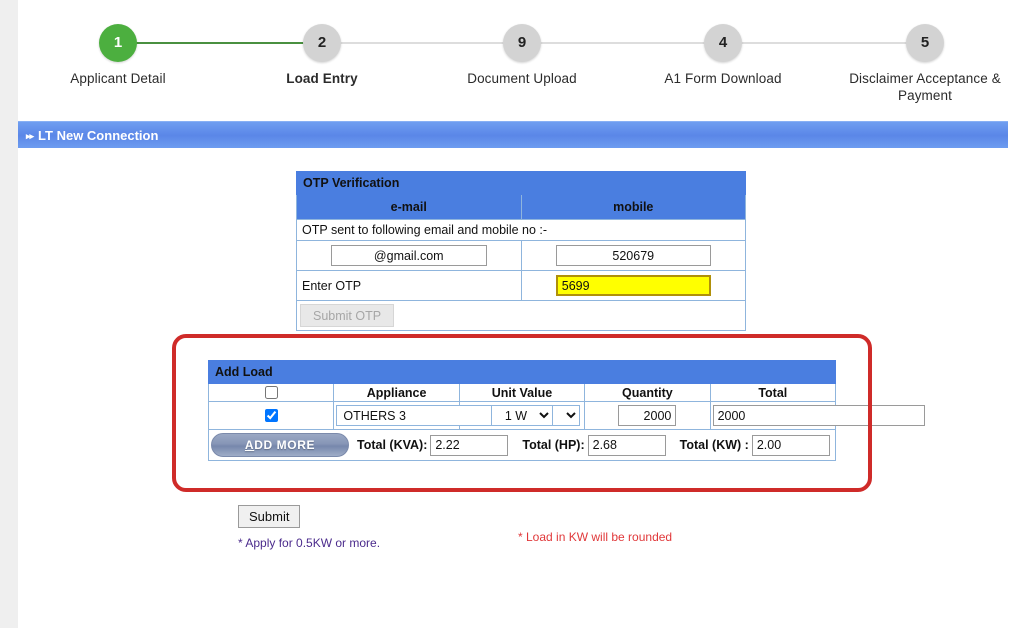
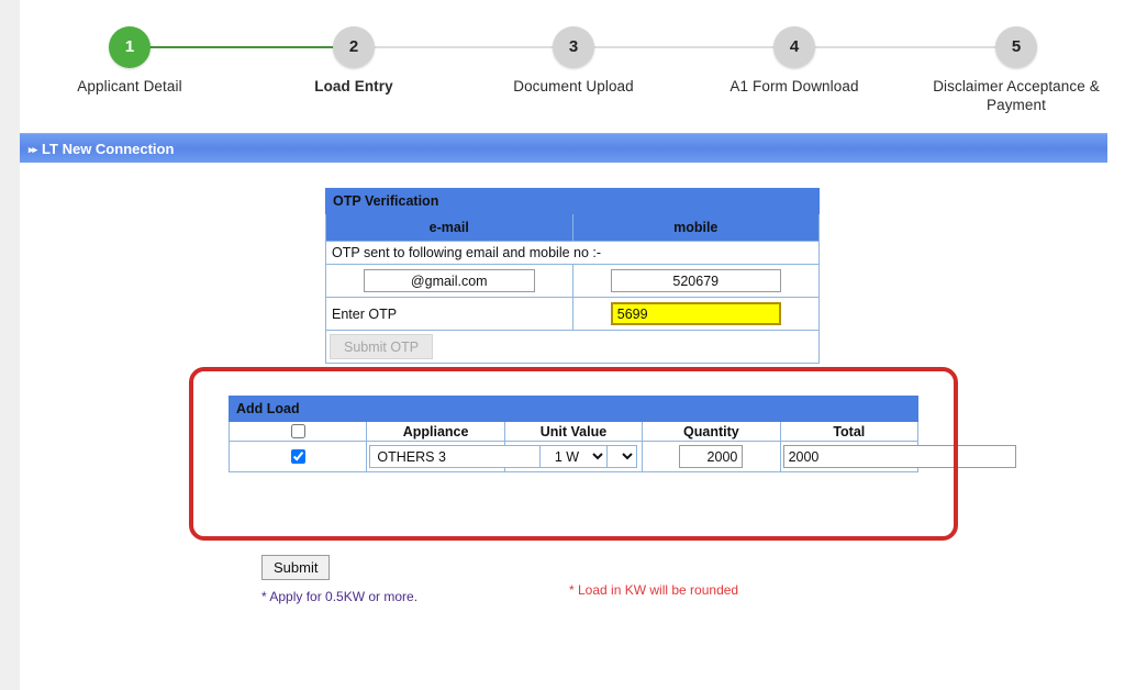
  1
  Applicant Detail
  2
  Load Entry
- 9
+ 3
  Document Upload
  4
  A1 Form Download
  5
  Disclaimer Acceptance & Payment
  ▸▸ LT New Connection
  OTP Verification
  e-mail	mobile
  OTP sent to following email and mobile no :-
  @gmail.com	520679
  Enter OTP	5699
  Submit OTP
  Add Load
  	Appliance	Unit Value	Quantity	Total
  	OTHERS 3	1 W	2000	2000
- ADD MORE Total (KVA): 2.22 Total (HP): 2.68 Total (KW) : 2.00
  Submit
  * Apply for 0.5KW or more.
  * Load in KW will be rounded
